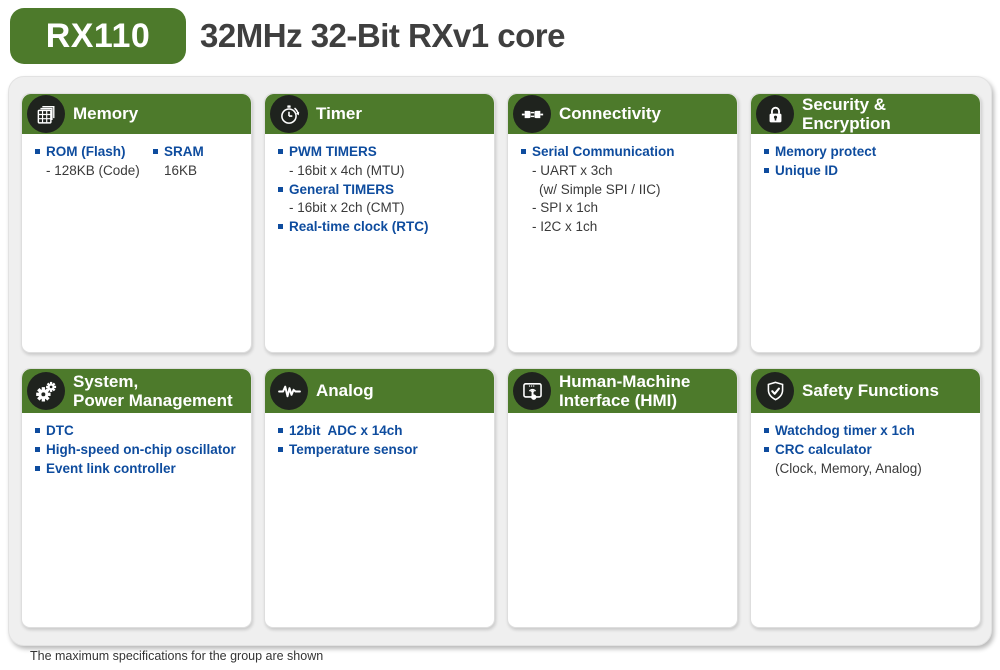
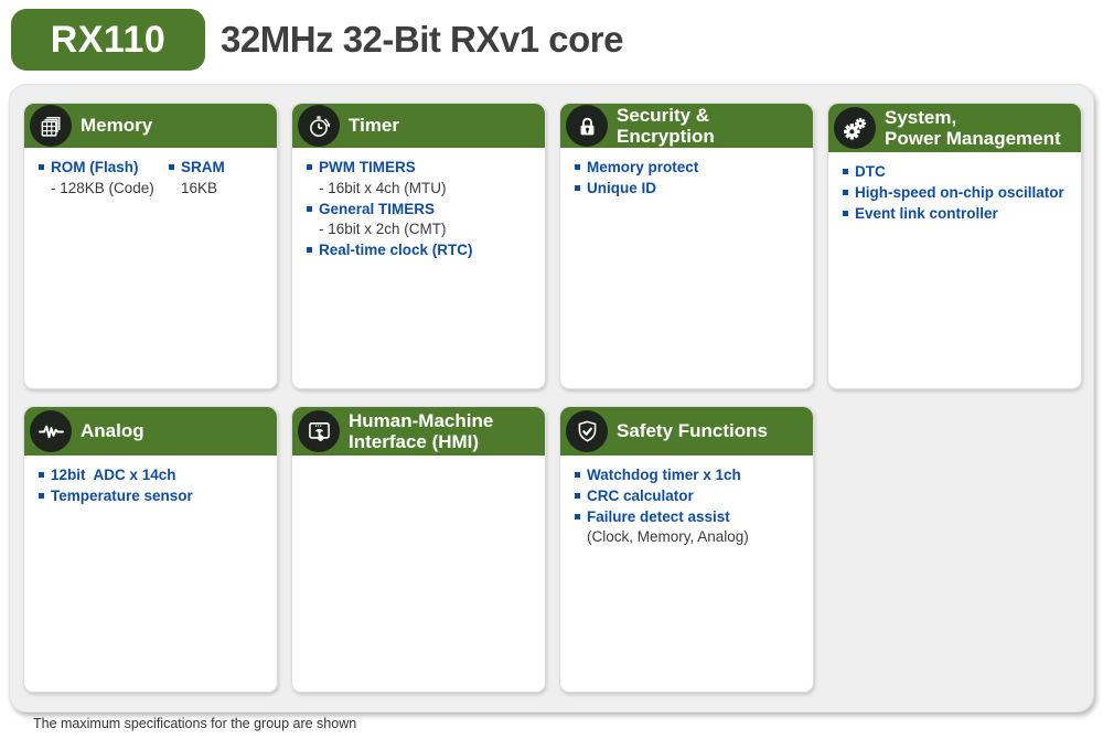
  RX110
  32MHz 32-Bit RXv1 core
  Memory
  ROM (Flash)
  - 128KB (Code)
  SRAM
  16KB
  Timer
  PWM TIMERS
  - 16bit x 4ch (MTU)
  General TIMERS
  - 16bit x 2ch (CMT)
  Real-time clock (RTC)
- Connectivity
- Serial Communication
- - UART x 3ch
- (w/ Simple SPI / IIC)
- - SPI x 1ch
- - I2C x 1ch
  Security &
  Encryption
  Memory protect
  Unique ID
  System,
  Power Management
  DTC
  High-speed on-chip oscillator
  Event link controller
  Analog
  12bit ADC x 14ch
  Temperature sensor
  Human-Machine
  Interface (HMI)
  Safety Functions
  Watchdog timer x 1ch
  CRC calculator
+ Failure detect assist
  (Clock, Memory, Analog)
  The maximum specifications for the group are shown
